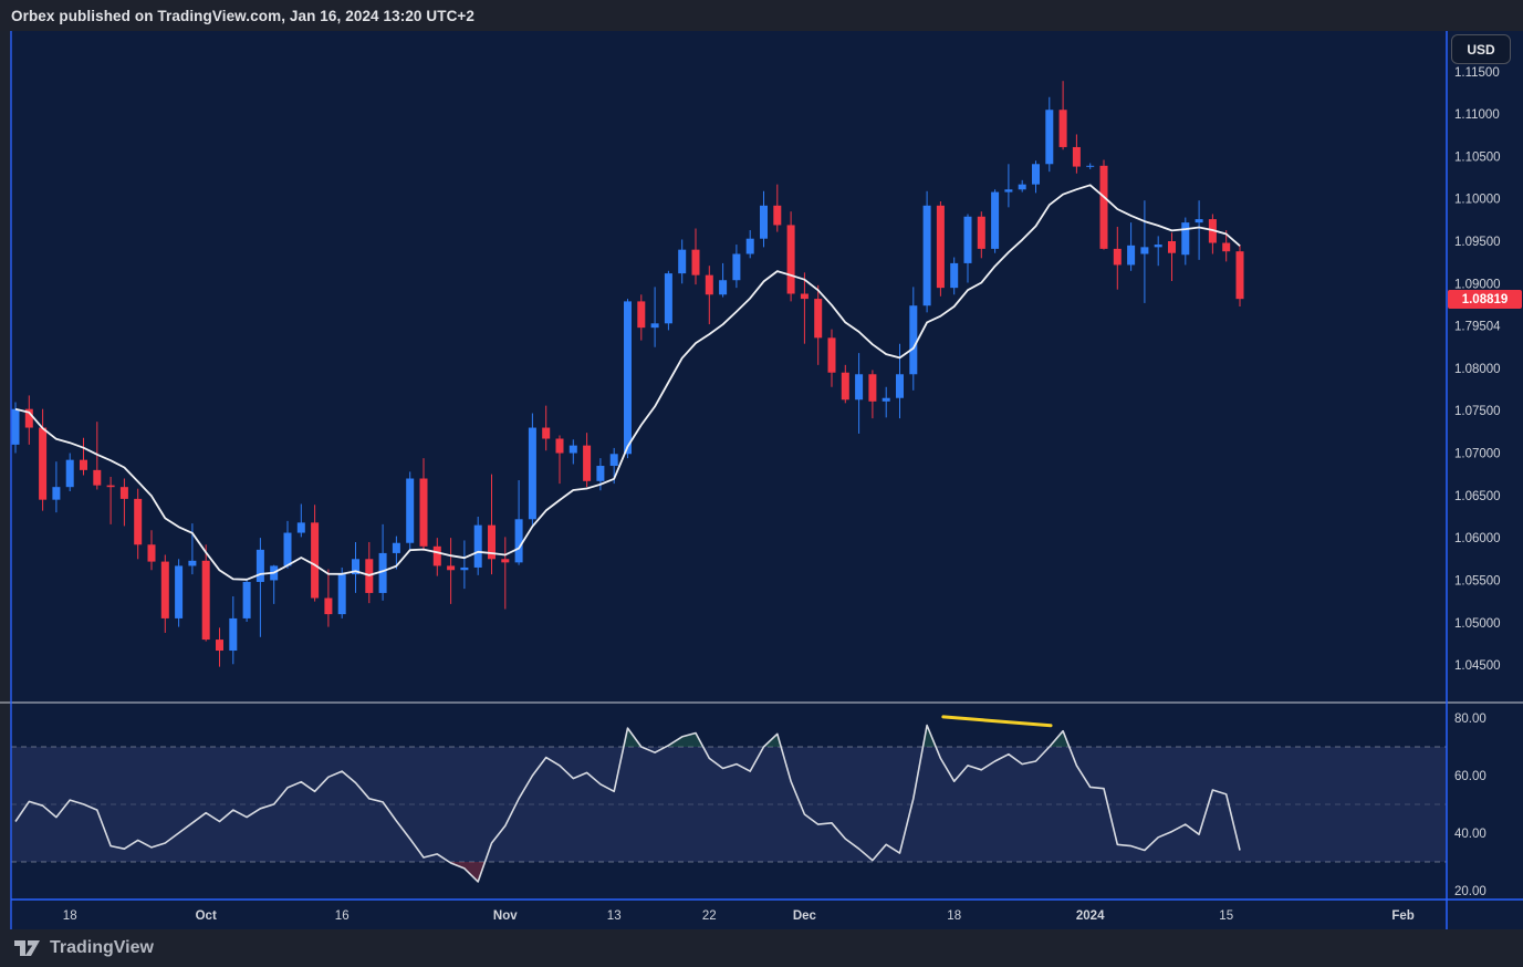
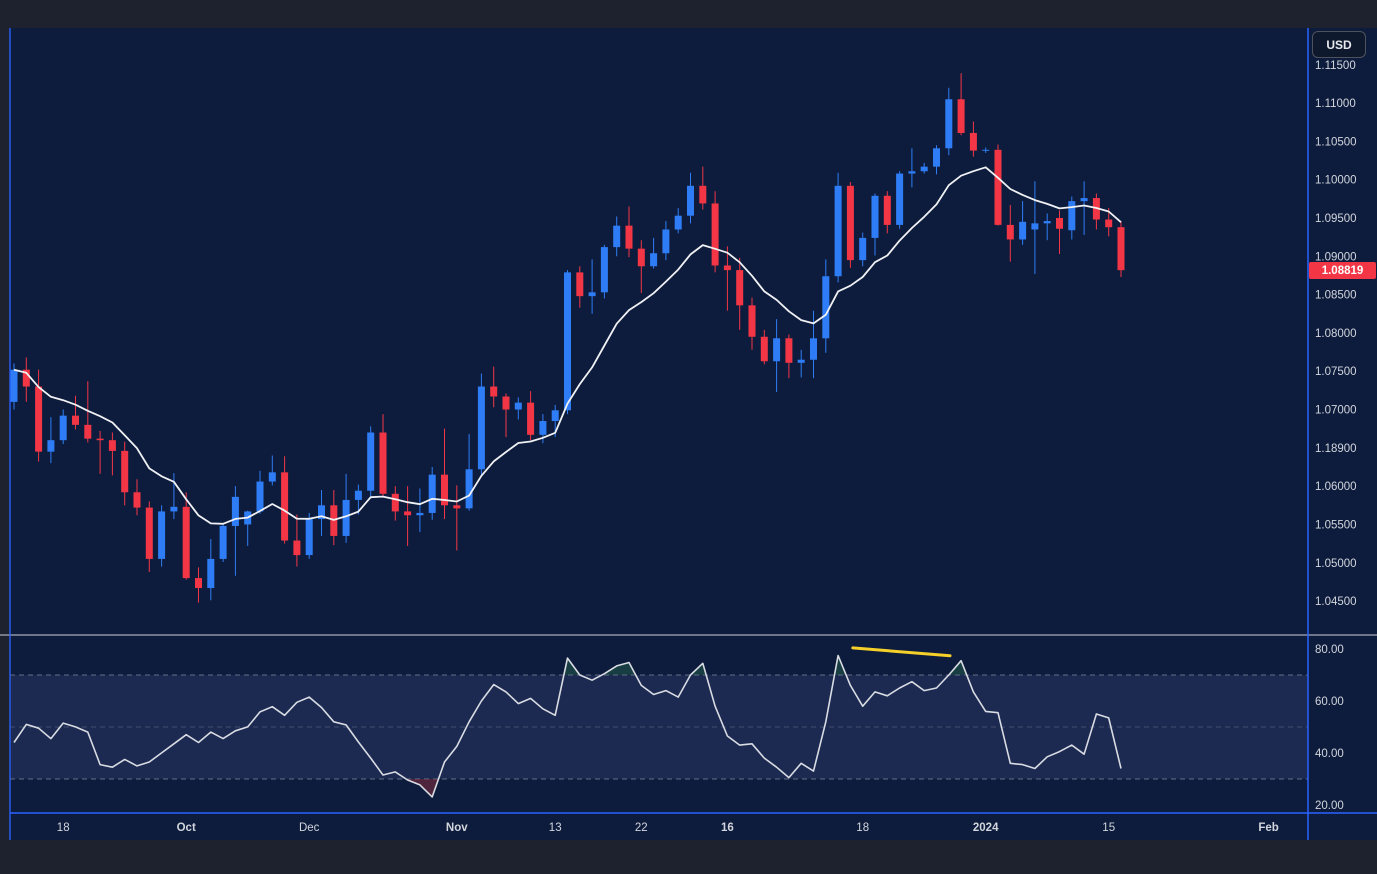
- Orbex published on TradingView.com, Jan 16, 2024 13:20 UTC+2
  1.11500
  1.11000
  1.10500
  1.10000
  1.09500
  1.09000
- 1.79504
+ 1.08500
  1.08000
  1.07500
  1.07000
- 1.06500
+ 1.18900
  1.06000
  1.05500
  1.05000
  1.04500
  80.00
  60.00
  40.00
  20.00
  18
  Oct
- 16
+ Dec
  Nov
  13
  22
- Dec
+ 16
  18
  2024
  15
  Feb
  USD
  1.08819
- TradingView
